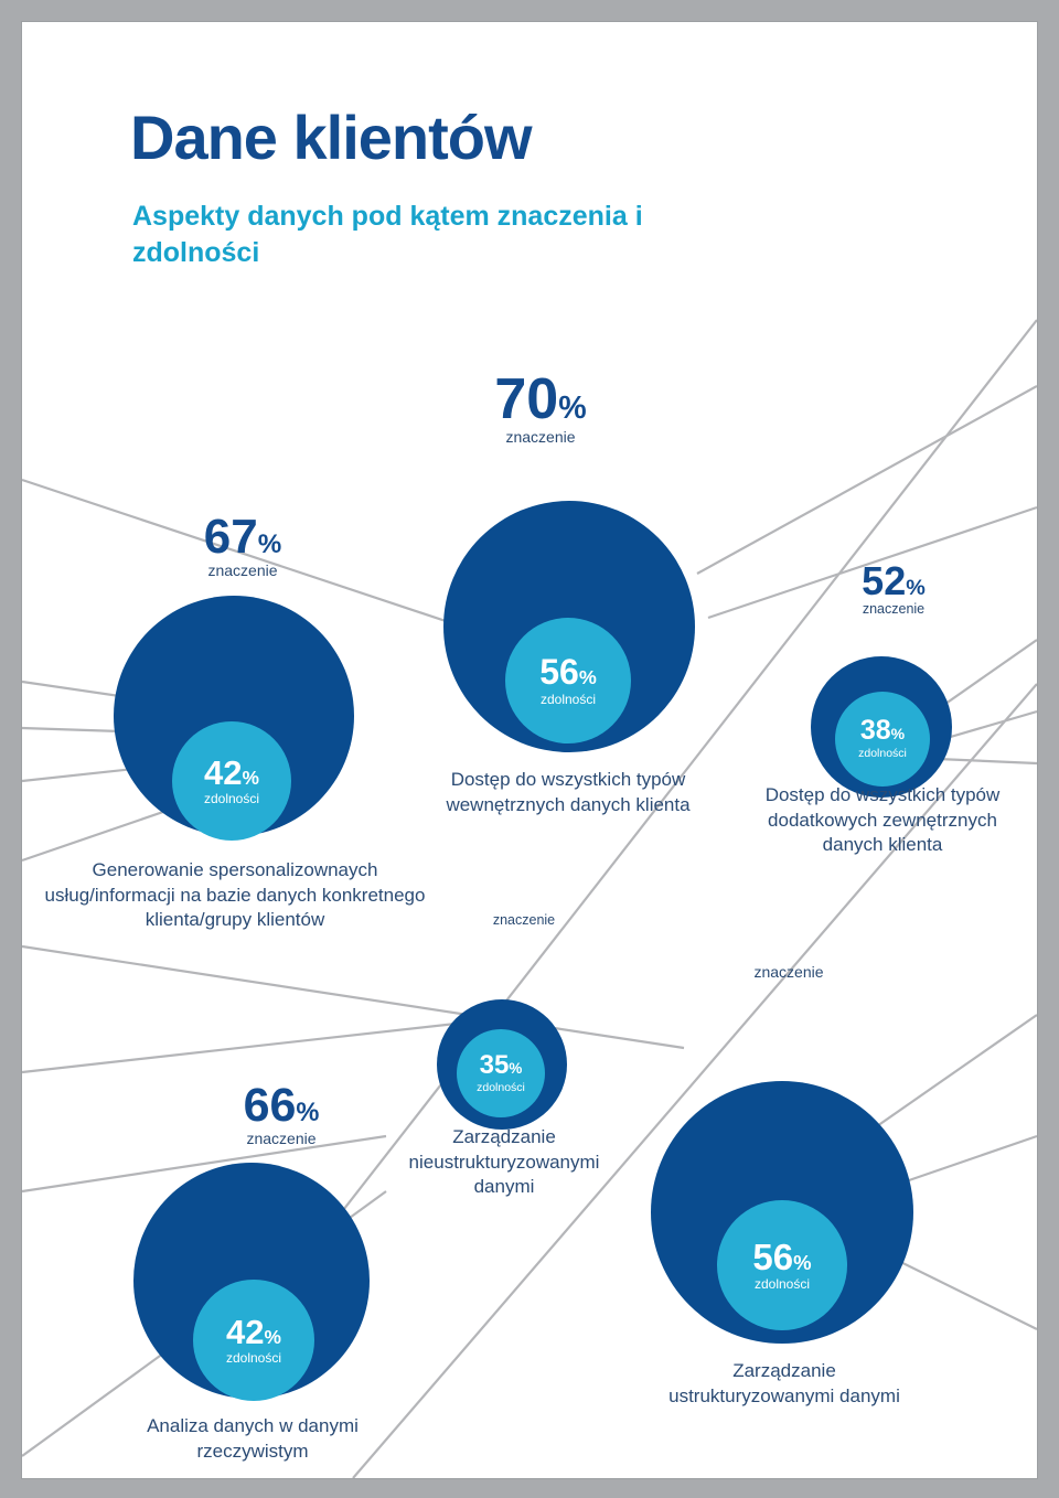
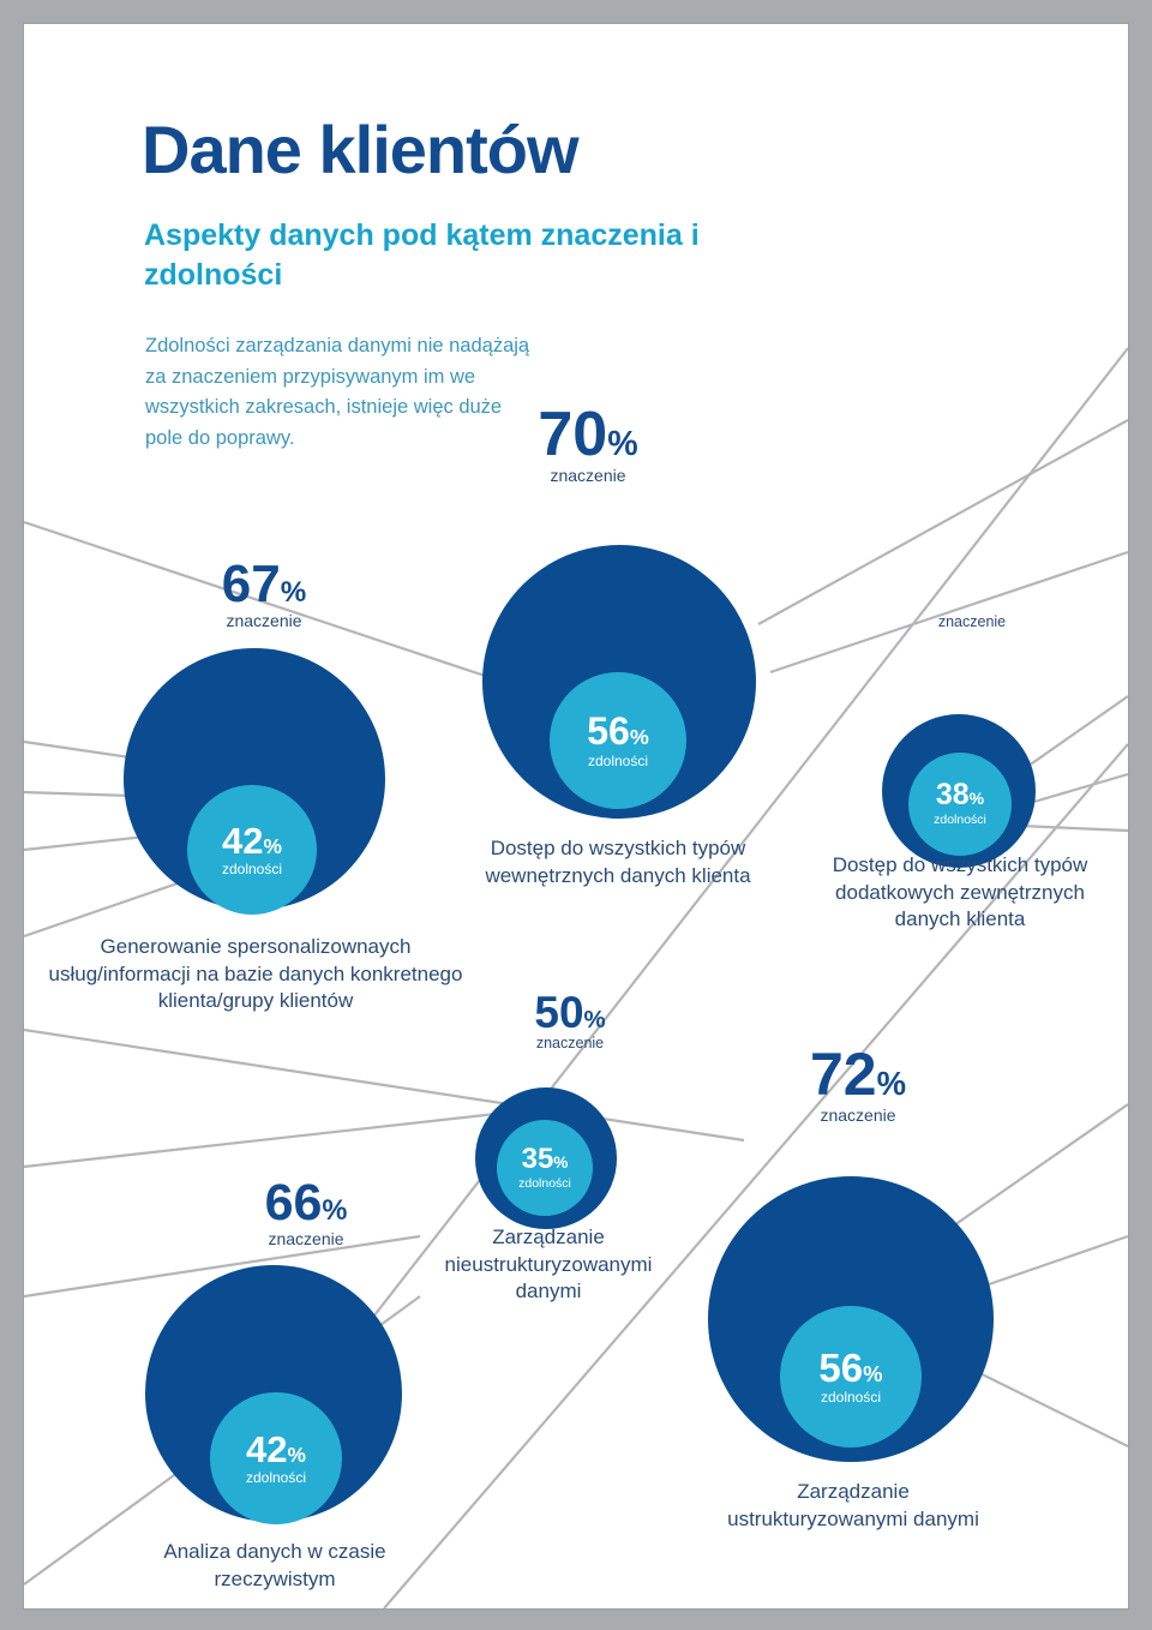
  Dane klientów
  Aspekty danych pod kątem znaczenia i zdolności
+ Zdolności zarządzania danymi nie nadążają za znaczeniem przypisywanym im we wszystkich zakresach, istnieje więc duże pole do poprawy.
  70%
  znaczenie
  56%
  zdolności
  Dostęp do wszystkich typów wewnętrznych danych klienta
  67%
  znaczenie
  42%
  zdolności
  Generowanie spersonalizownaych usług/informacji na bazie danych konkretnego klienta/grupy klientów
- 52%
  znaczenie
  38%
  zdolności
  Dostęp do wszystkich typów dodatkowych zewnętrznych danych klienta
+ 50%
  znaczenie
  35%
  zdolności
  Zarządzanie nieustrukturyzowanymi danymi
  66%
  znaczenie
  42%
  zdolności
- Analiza danych w danymi rzeczywistym
+ Analiza danych w czasie rzeczywistym
+ 72%
  znaczenie
  56%
  zdolności
  Zarządzanie ustrukturyzowanymi danymi
